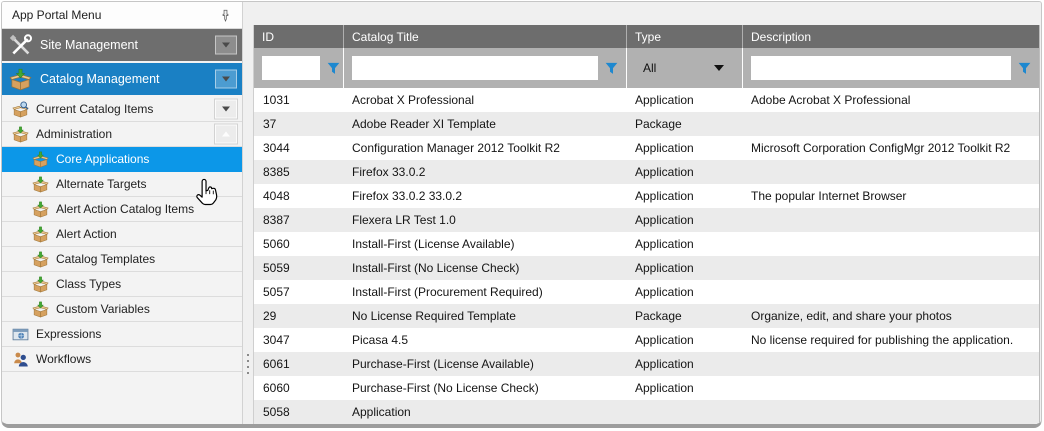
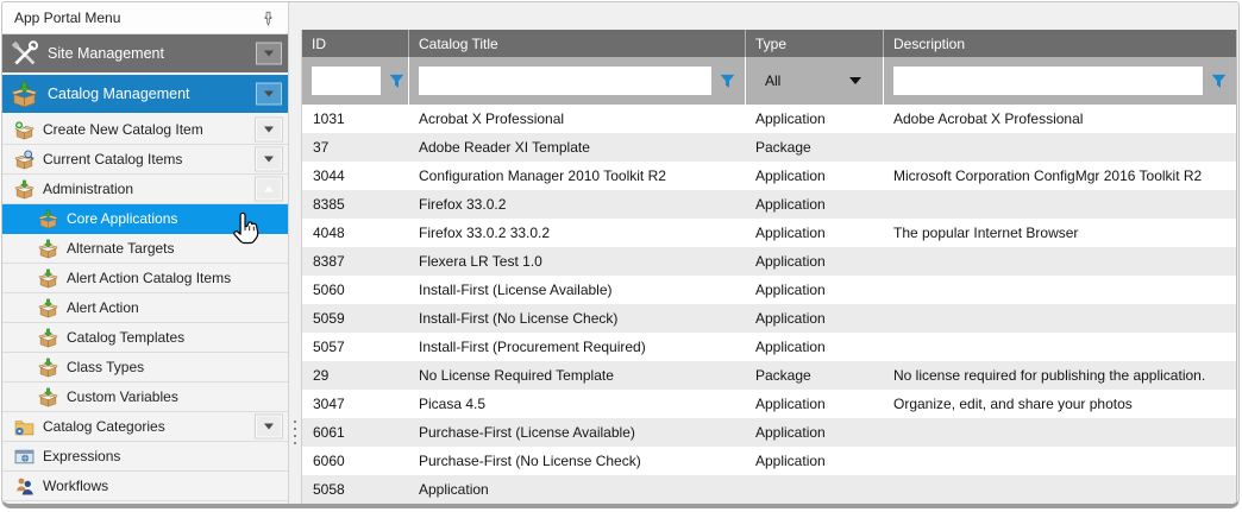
  App Portal Menu
  Site Management
  Catalog Management
+ Create New Catalog Item
  Current Catalog Items
  Administration
  Core Applications
  Alternate Targets
  Alert Action Catalog Items
  Alert Action
  Catalog Templates
  Class Types
  Custom Variables
+ Catalog Categories
  Expressions
  Workflows
  ID
  Catalog Title
  Type
  Description
  All
  1031
  Acrobat X Professional
  Application
  Adobe Acrobat X Professional
  37
  Adobe Reader XI Template
  Package
  3044
- Configuration Manager 2012 Toolkit R2
+ Configuration Manager 2010 Toolkit R2
  Application
- Microsoft Corporation ConfigMgr 2012 Toolkit R2
+ Microsoft Corporation ConfigMgr 2016 Toolkit R2
  8385
  Firefox 33.0.2
  Application
  4048
  Firefox 33.0.2 33.0.2
  Application
  The popular Internet Browser
  8387
  Flexera LR Test 1.0
  Application
  5060
  Install-First (License Available)
  Application
  5059
  Install-First (No License Check)
  Application
  5057
  Install-First (Procurement Required)
  Application
  29
  No License Required Template
  Package
- Organize, edit, and share your photos
+ No license required for publishing the application.
  3047
  Picasa 4.5
  Application
- No license required for publishing the application.
+ Organize, edit, and share your photos
  6061
  Purchase-First (License Available)
  Application
  6060
  Purchase-First (No License Check)
  Application
  5058
  Application
